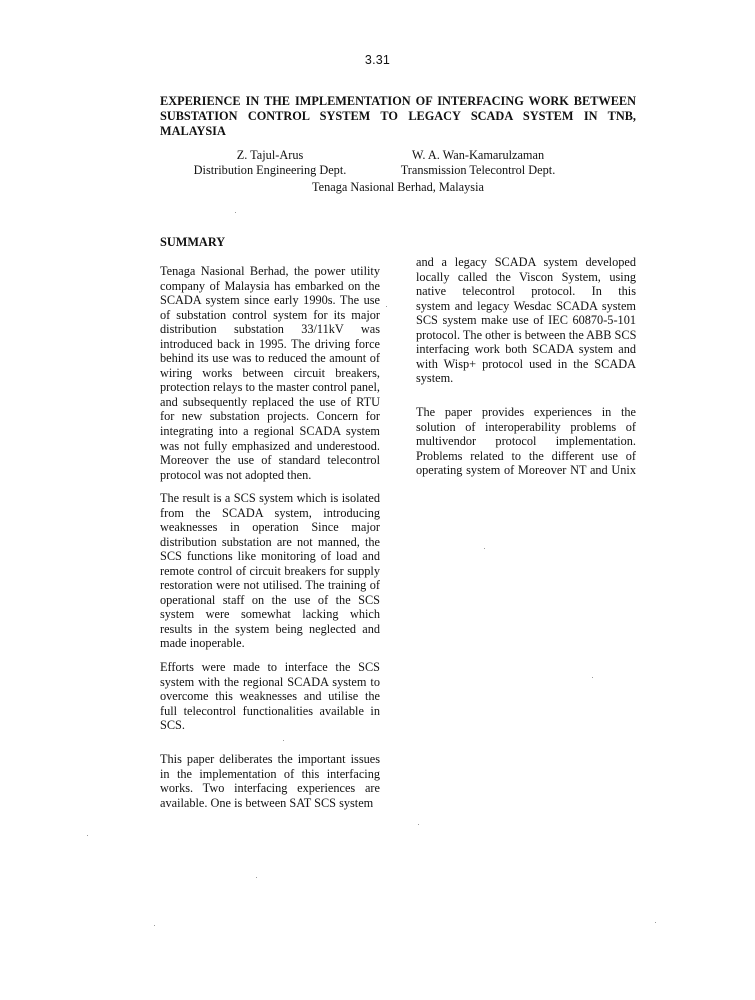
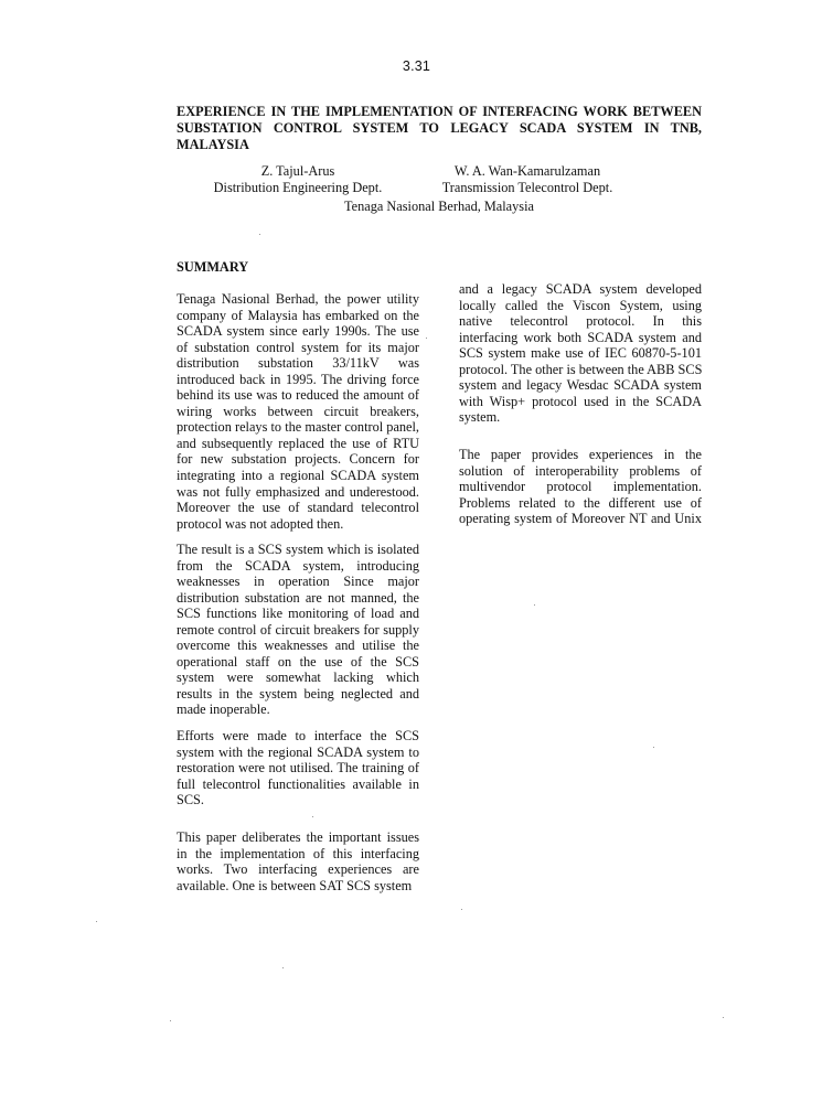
  3.31
  EXPERIENCE IN THE IMPLEMENTATION OF INTERFACING WORK BETWEEN
  SUBSTATION CONTROL SYSTEM TO LEGACY SCADA SYSTEM IN TNB,
  MALAYSIA
  Z. Tajul-Arus
  Distribution Engineering Dept.
  W. A. Wan-Kamarulzaman
  Transmission Telecontrol Dept.
  Tenaga Nasional Berhad, Malaysia
  SUMMARY
  Tenaga Nasional Berhad, the power utility
  company of Malaysia has embarked on the
  SCADA system since early 1990s. The use
  of substation control system for its major
  distribution substation 33/11kV was
  introduced back in 1995. The driving force
  behind its use was to reduced the amount of
  wiring works between circuit breakers,
  protection relays to the master control panel,
  and subsequently replaced the use of RTU
  for new substation projects. Concern for
  integrating into a regional SCADA system
  was not fully emphasized and underestood.
  Moreover the use of standard telecontrol
  protocol was not adopted then.
  The result is a SCS system which is isolated
  from the SCADA system, introducing
  weaknesses in operation Since major
  distribution substation are not manned, the
  SCS functions like monitoring of load and
  remote control of circuit breakers for supply
- restoration were not utilised. The training of
+ overcome this weaknesses and utilise the
  operational staff on the use of the SCS
  system were somewhat lacking which
  results in the system being neglected and
  made inoperable.
  Efforts were made to interface the SCS
  system with the regional SCADA system to
- overcome this weaknesses and utilise the
+ restoration were not utilised. The training of
  full telecontrol functionalities available in
  SCS.
  This paper deliberates the important issues
  in the implementation of this interfacing
  works. Two interfacing experiences are
  available. One is between SAT SCS system
  and a legacy SCADA system developed
  locally called the Viscon System, using
  native telecontrol protocol. In this
- system and legacy Wesdac SCADA system
+ interfacing work both SCADA system and
  SCS system make use of IEC 60870-5-101
  protocol. The other is between the ABB SCS
- interfacing work both SCADA system and
+ system and legacy Wesdac SCADA system
  with Wisp+ protocol used in the SCADA
  system.
  The paper provides experiences in the
  solution of interoperability problems of
  multivendor protocol implementation.
  Problems related to the different use of
  operating system of Moreover NT and Unix
